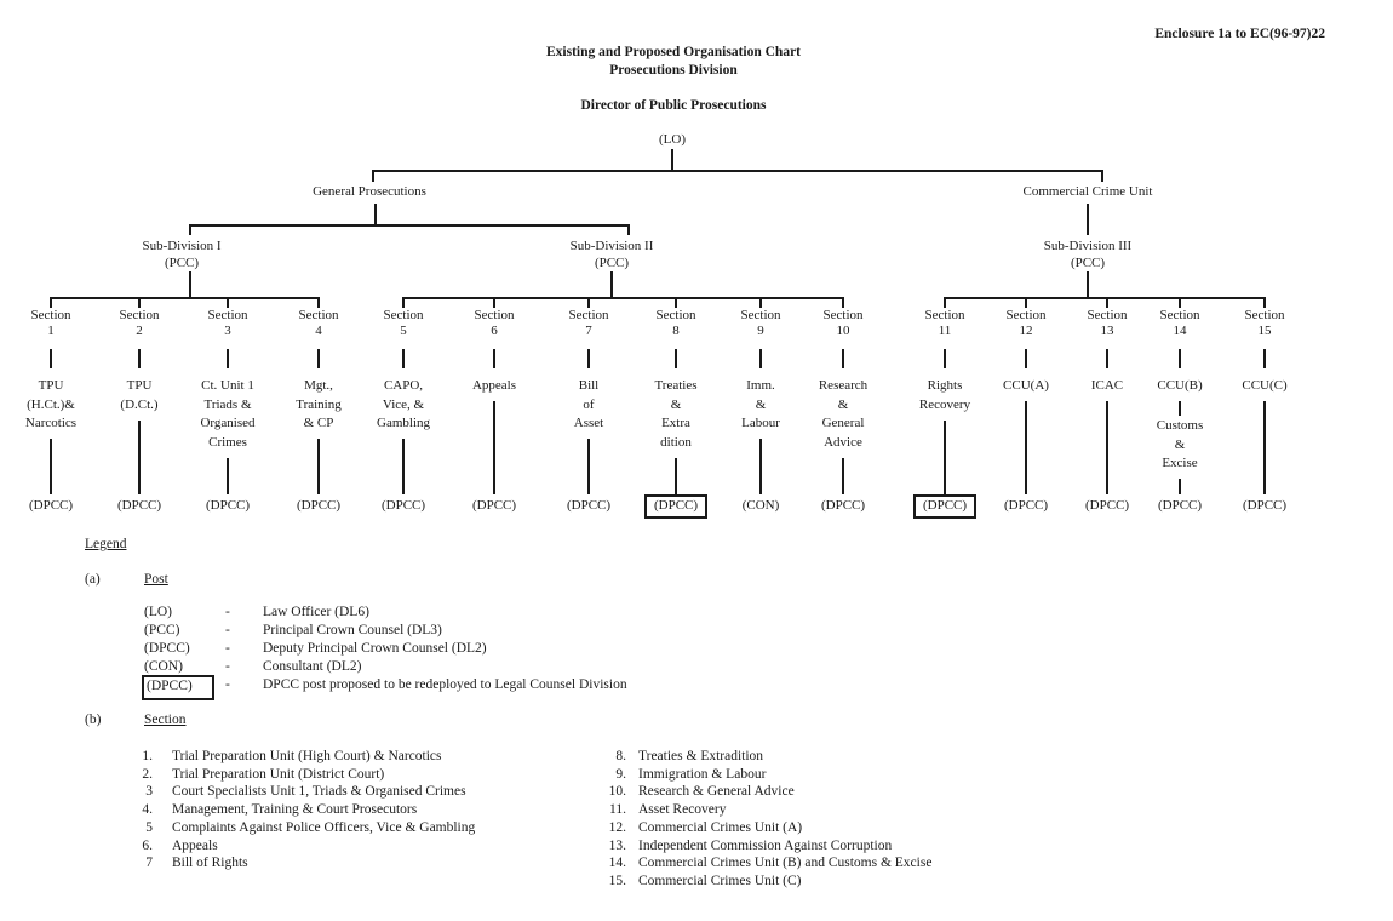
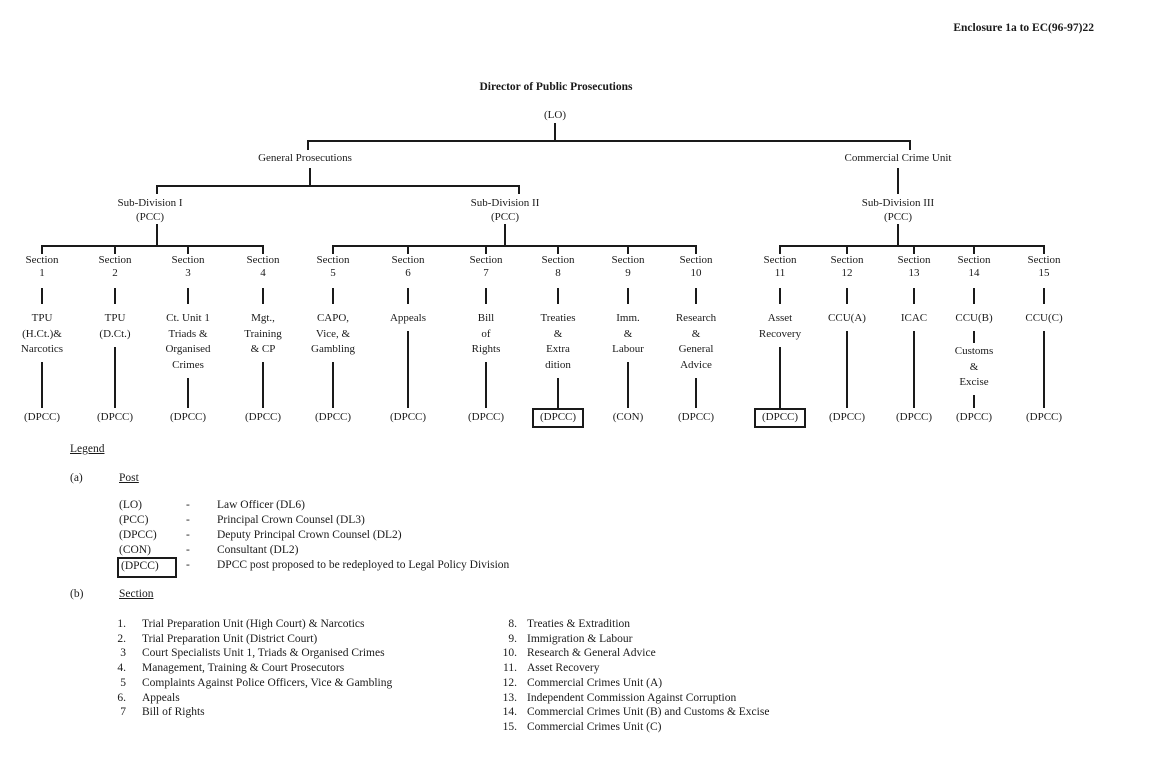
  Enclosure 1a to EC(96-97)22
- Existing and Proposed Organisation Chart
- Prosecutions Division
  Director of Public Prosecutions
  (LO)
  General Prosecutions
  Commercial Crime Unit
  Sub-Division I
  (PCC)
  Sub-Division II
  (PCC)
  Sub-Division III
  (PCC)
  Section
  1
  TPU
  (H.Ct.)&
  Narcotics
  (DPCC)
  Section
  2
  TPU
  (D.Ct.)
  (DPCC)
  Section
  3
  Ct. Unit 1
  Triads &
  Organised
  Crimes
  (DPCC)
  Section
  4
  Mgt.,
  Training
  & CP
  (DPCC)
  Section
  5
  CAPO,
  Vice, &
  Gambling
  (DPCC)
  Section
  6
  Appeals
  (DPCC)
  Section
  7
  Bill
  of
- Asset
+ Rights
  (DPCC)
  Section
  8
  Treaties
  &
  Extra
  dition
  (DPCC)
  Section
  9
  Imm.
  &
  Labour
  (CON)
  Section
  10
  Research
  &
  General
  Advice
  (DPCC)
  Section
  11
- Rights
+ Asset
  Recovery
  (DPCC)
  Section
  12
  CCU(A)
  (DPCC)
  Section
  13
  ICAC
  (DPCC)
  Section
  14
  CCU(B)
  Customs
  &
  Excise
  (DPCC)
  Section
  15
  CCU(C)
  (DPCC)
  Legend
  (a)
  Post
  (LO)
  -
  Law Officer (DL6)
  (PCC)
  -
  Principal Crown Counsel (DL3)
  (DPCC)
  -
  Deputy Principal Crown Counsel (DL2)
  (CON)
  -
  Consultant (DL2)
  (DPCC)
  -
- DPCC post proposed to be redeployed to Legal Counsel Division
+ DPCC post proposed to be redeployed to Legal Policy Division
  (b)
  Section
  1.
  Trial Preparation Unit (High Court) & Narcotics
  2.
  Trial Preparation Unit (District Court)
  3
  Court Specialists Unit 1, Triads & Organised Crimes
  4.
  Management, Training & Court Prosecutors
  5
  Complaints Against Police Officers, Vice & Gambling
  6.
  Appeals
  7
  Bill of Rights
  8.
  Treaties & Extradition
  9.
  Immigration & Labour
  10.
  Research & General Advice
  11.
  Asset Recovery
  12.
  Commercial Crimes Unit (A)
  13.
  Independent Commission Against Corruption
  14.
  Commercial Crimes Unit (B) and Customs & Excise
  15.
  Commercial Crimes Unit (C)
